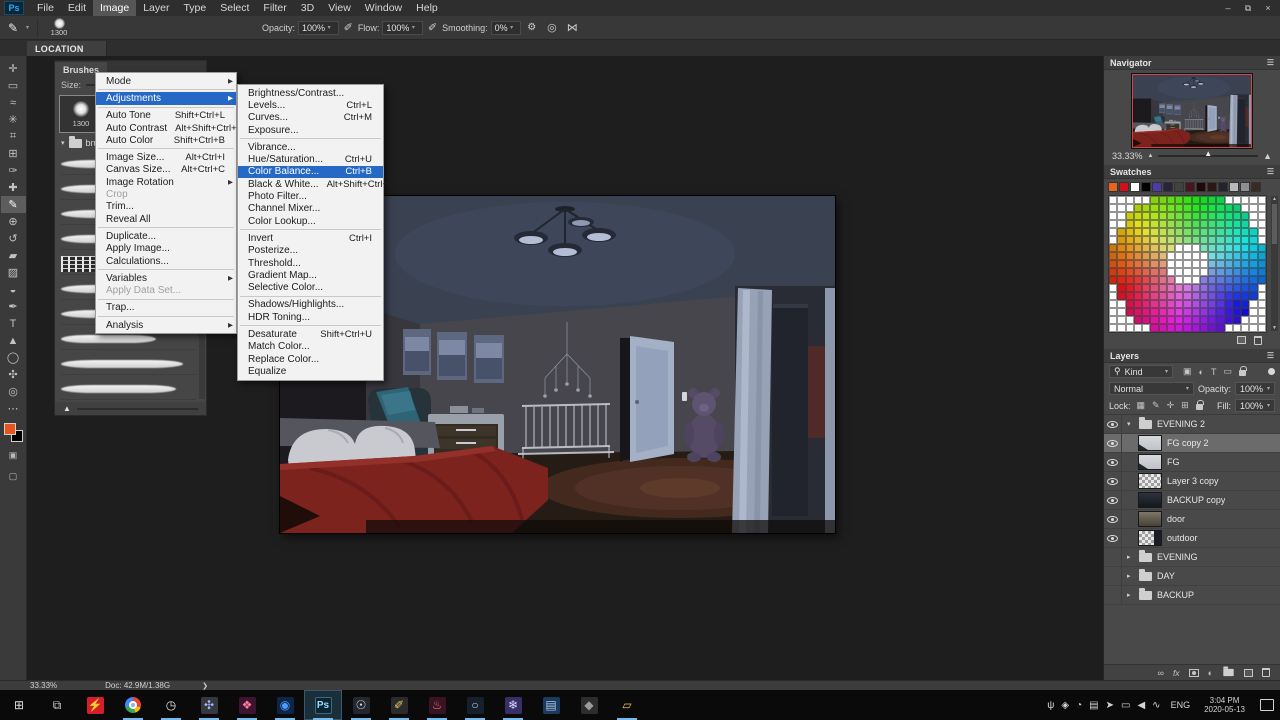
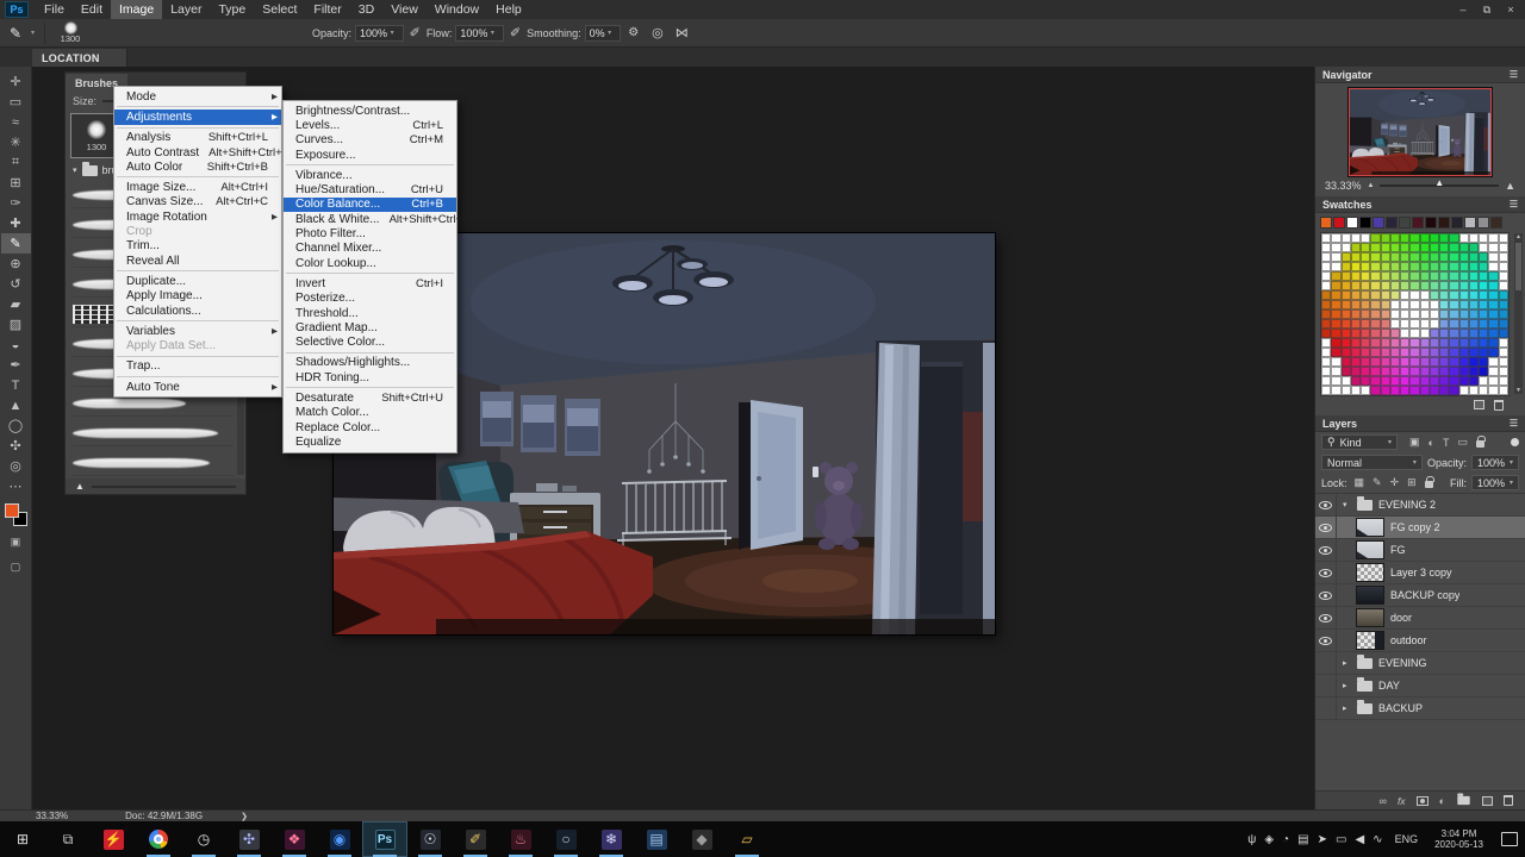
  Ps
  File
  Edit
  Image
  Layer
  Type
  Select
  Filter
  3D
  View
  Window
  Help
  –
  ⧉
  ×
  ✎
  1300
  Opacity:
  100%
  ✐
  Flow:
  100%
  ✐
  Smoothing:
  0%
  ⚙
  ◎
  ⋈
  LOCATION
  ✛
  ▭
  ≈
  ✳
  ⌗
  ⊞
  ✑
  ✚
  ✎
  ⊕
  ↺
  ▰
  ▨
  ◒
  ✒
  T
  ▲
  ◯
  ✣
  ◎
  ⋯
  ▣
  ▢
  Brushes
  Size:
  1300
  ▲
  Mode
  Adjustments
- Auto Tone
+ Analysis
  Shift+Ctrl+L
  Auto Contrast
  Alt+Shift+Ctrl+
  Auto Color
  Shift+Ctrl+B
  Image Size...
  Alt+Ctrl+I
  Canvas Size...
  Alt+Ctrl+C
  Image Rotation
  Crop
  Trim...
  Reveal All
  Duplicate...
  Apply Image...
  Calculations...
  Variables
  Apply Data Set...
  Trap...
- Analysis
+ Auto Tone
  Brightness/Contrast...
  Levels...
  Ctrl+L
  Curves...
  Ctrl+M
  Exposure...
  Vibrance...
  Hue/Saturation...
  Ctrl+U
  Color Balance...
  Ctrl+B
  Black & White...
  Alt+Shift+Ctrl+B
  Photo Filter...
  Channel Mixer...
  Color Lookup...
  Invert
  Ctrl+I
  Posterize...
  Threshold...
  Gradient Map...
  Selective Color...
  Shadows/Highlights...
  HDR Toning...
  Desaturate
  Shift+Ctrl+U
  Match Color...
  Replace Color...
  Equalize
  Navigator
  ☰
  33.33%
  ▲
  ▲
  Swatches
  ☰
  Layers
  ☰
  ⚲
  Kind
  ▣
  ◐
  T
  ▭
  Normal
  Opacity:
  100%
  Lock:
  ▦
  ✎
  ✛
  ⊞
  Fill:
  100%
  EVENING 2
  FG copy 2
  FG
  Layer 3 copy
  BACKUP copy
  door
  outdoor
  EVENING
  DAY
  BACKUP
  ∞
  fx
  ◐
  33.33%
  Doc: 42.9M/1.38G
  ⊞
  ⧉
  ⚡
  ◷
  ✣
  ❖
  ◉
  Ps
  ☉
  ✐
  ♨
  ○
  ❄
  ▤
  ◆
  ▱
  ψ
  ◈
  ◔
  ▤
  ➤
  ▭
  ◀
  ∿
  ENG
  3:04 PM
  2020-05-13
